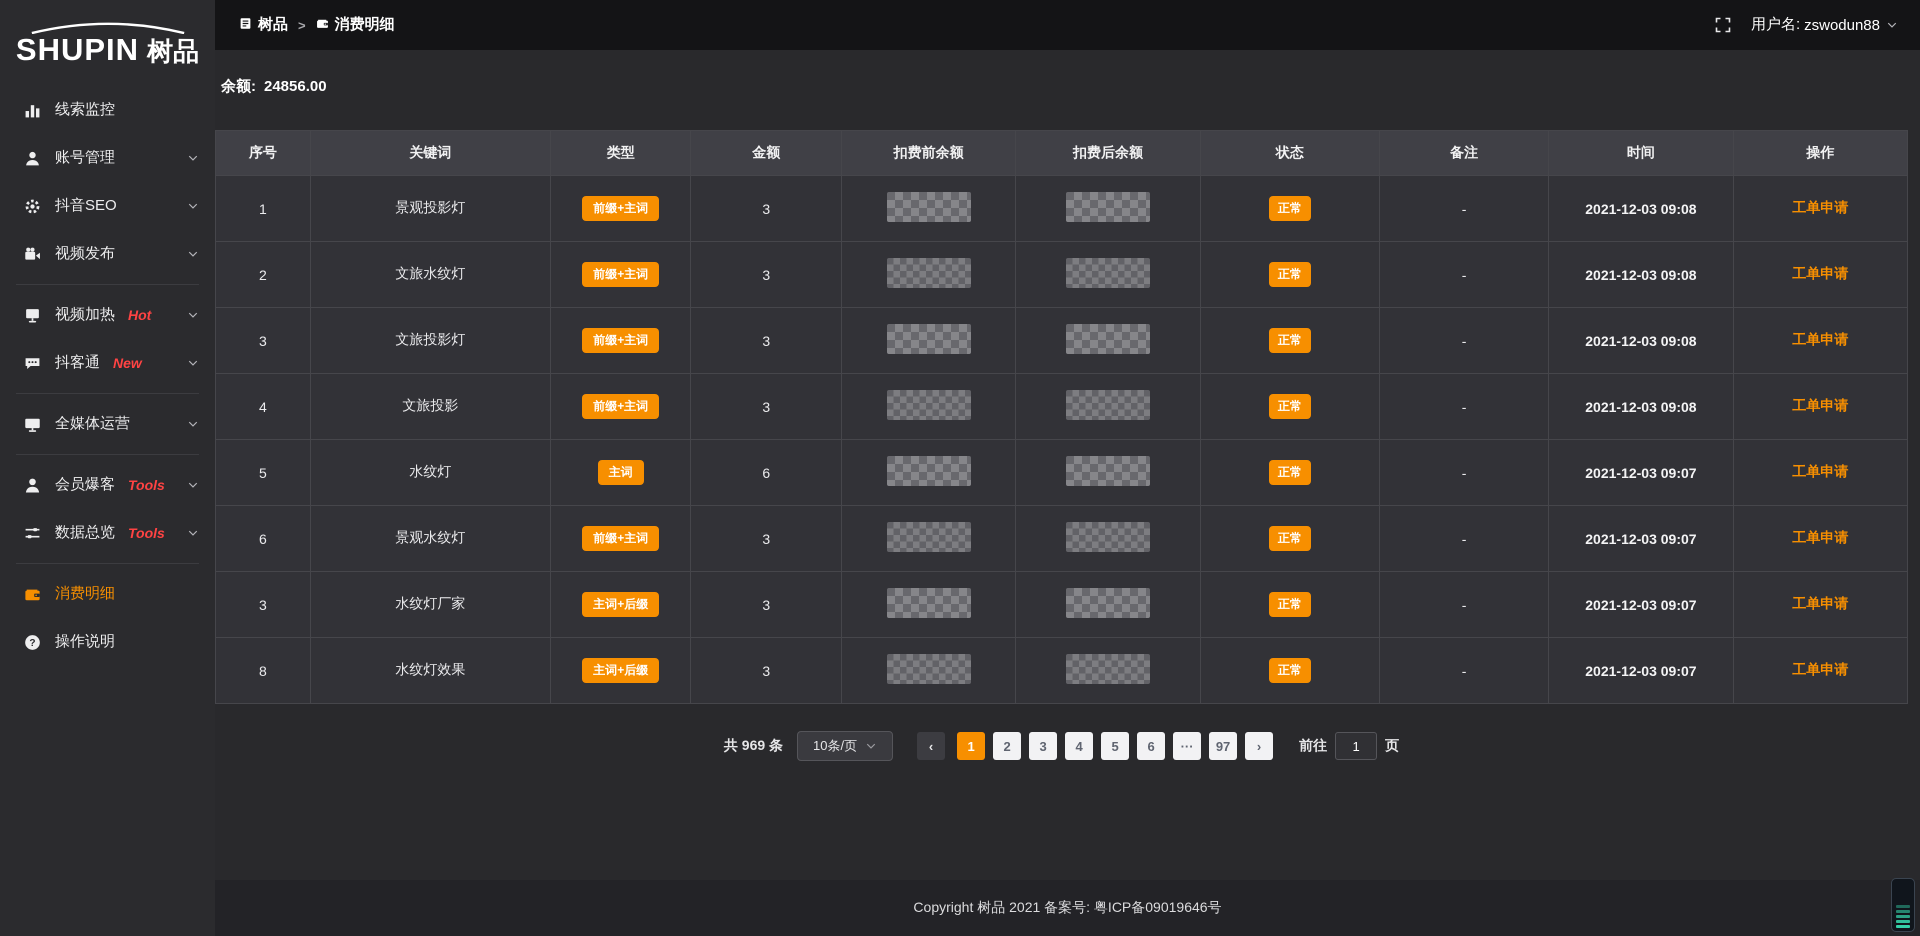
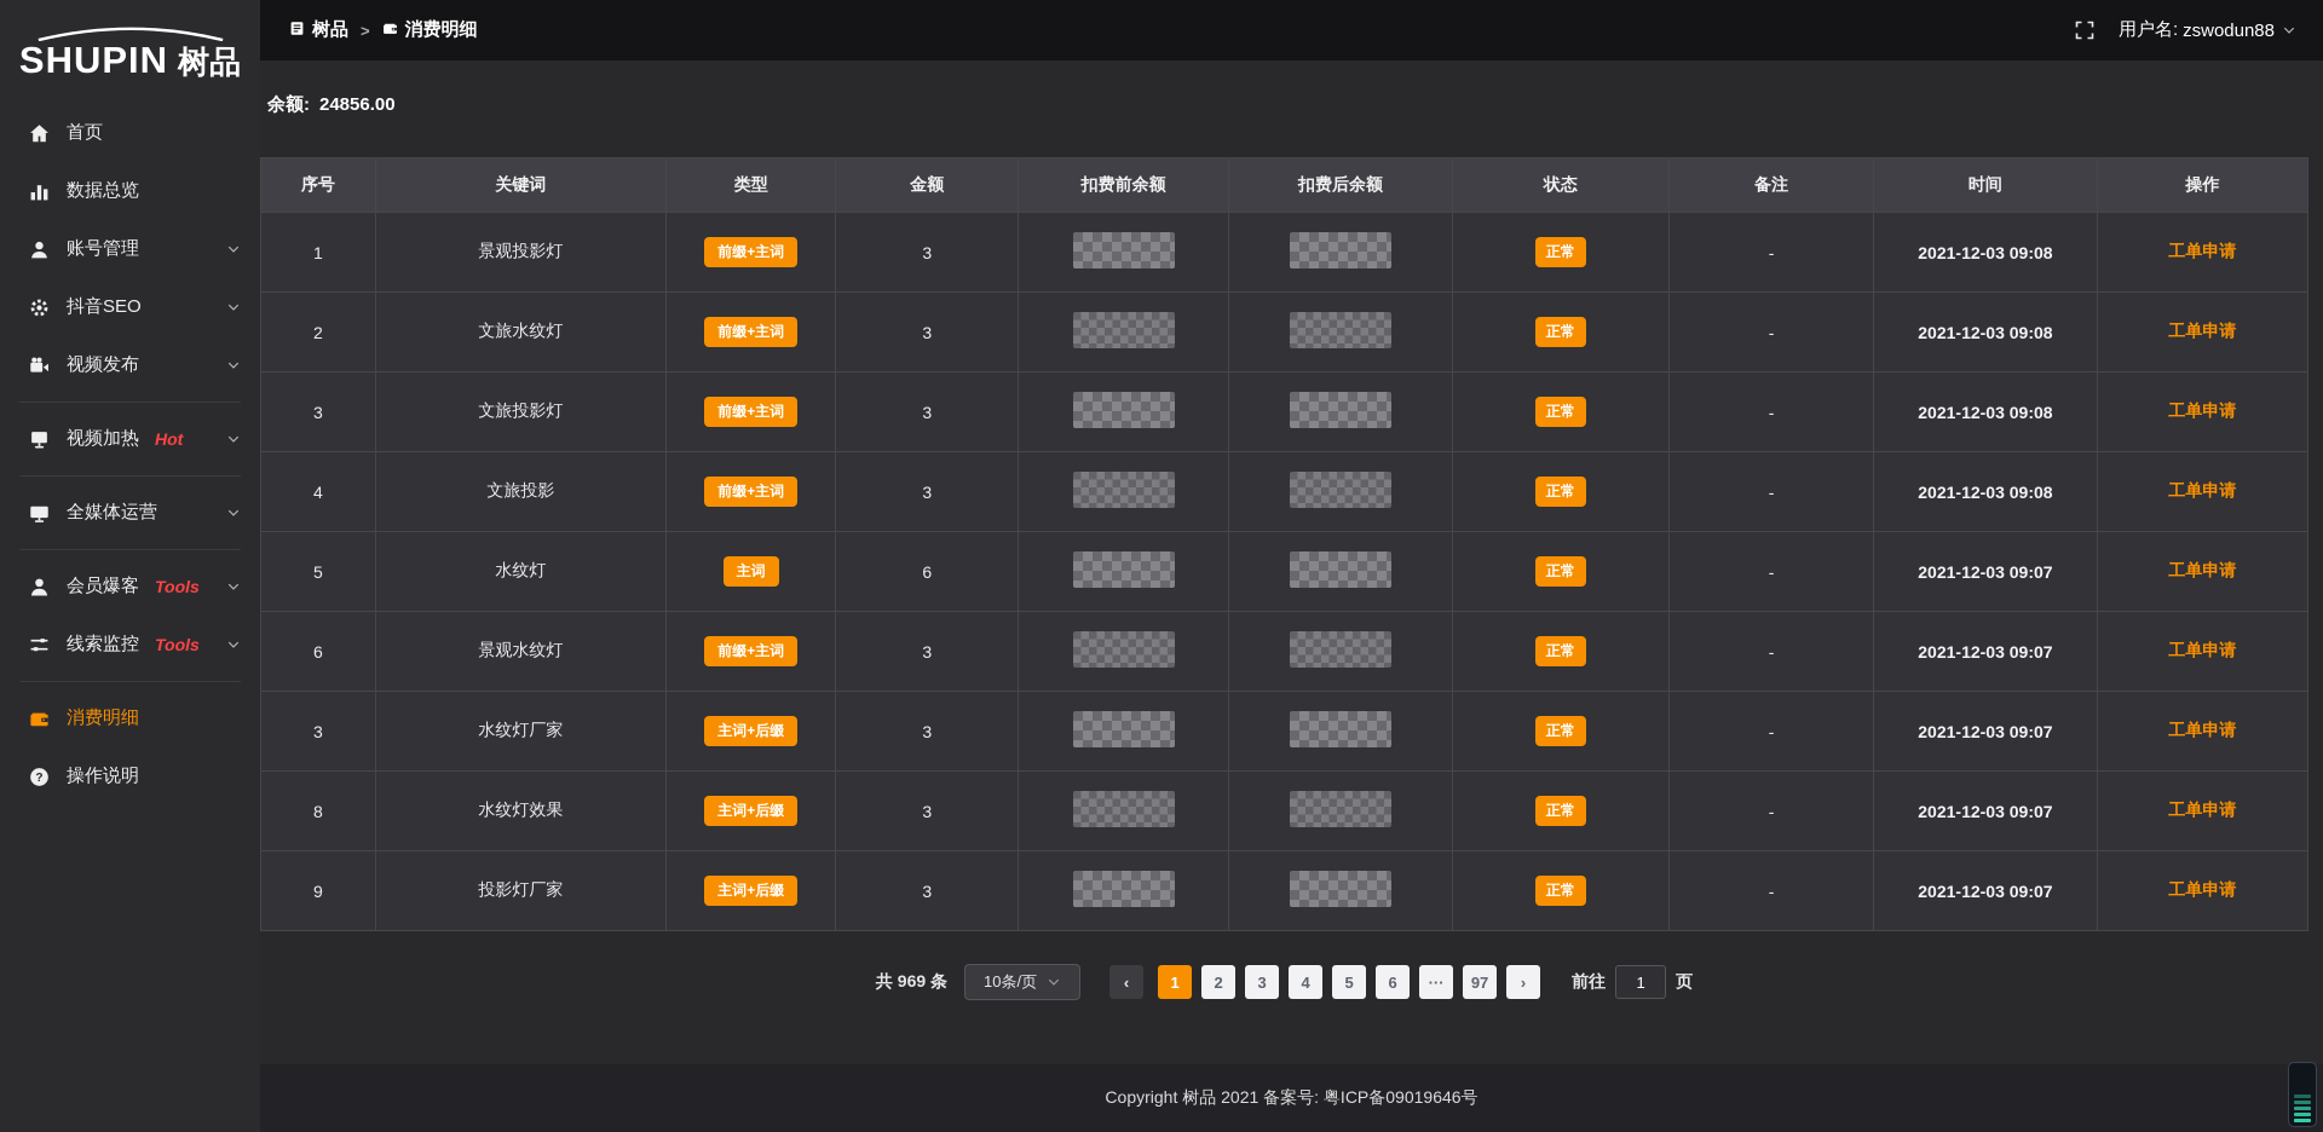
  SHUPIN
  树品
+ 首页
- 线索监控
+ 数据总览
  账号管理
  抖音SEO
  视频发布
  视频加热
  Hot
- 抖客通
- New
  全媒体运营
  会员爆客
  Tools
- 数据总览
+ 线索监控
  Tools
  消费明细
  操作说明
  树品
  >
  消费明细
  用户名:
  zswodun88
  余额: 24856.00
  序号	关键词	类型	金额	扣费前余额	扣费后余额	状态	备注	时间	操作
  1	景观投影灯	前缀+主词	3			正常	-	2021-12-03 09:08	工单申请
  2	文旅水纹灯	前缀+主词	3			正常	-	2021-12-03 09:08	工单申请
  3	文旅投影灯	前缀+主词	3			正常	-	2021-12-03 09:08	工单申请
  4	文旅投影	前缀+主词	3			正常	-	2021-12-03 09:08	工单申请
  5	水纹灯	主词	6			正常	-	2021-12-03 09:07	工单申请
  6	景观水纹灯	前缀+主词	3			正常	-	2021-12-03 09:07	工单申请
  3	水纹灯厂家	主词+后缀	3			正常	-	2021-12-03 09:07	工单申请
  8	水纹灯效果	主词+后缀	3			正常	-	2021-12-03 09:07	工单申请
+ 9	投影灯厂家	主词+后缀	3			正常	-	2021-12-03 09:07	工单申请
  共 969 条
  10条/页
  ‹
  1
  2
  3
  4
  5
  6
  ···
  97
  ›
  前往
  1
  页
  Copyright 树品 2021 备案号: 粤ICP备09019646号
